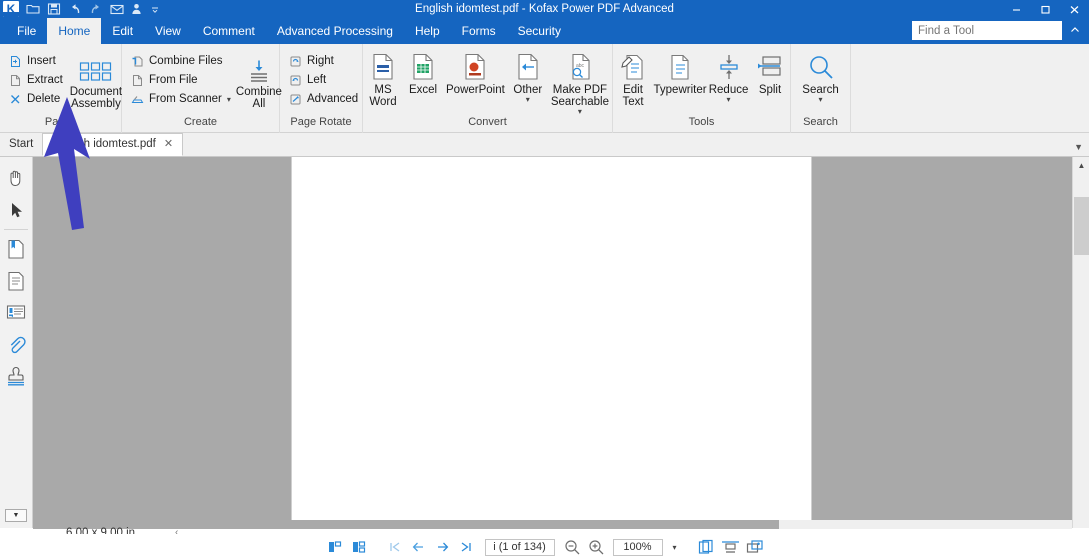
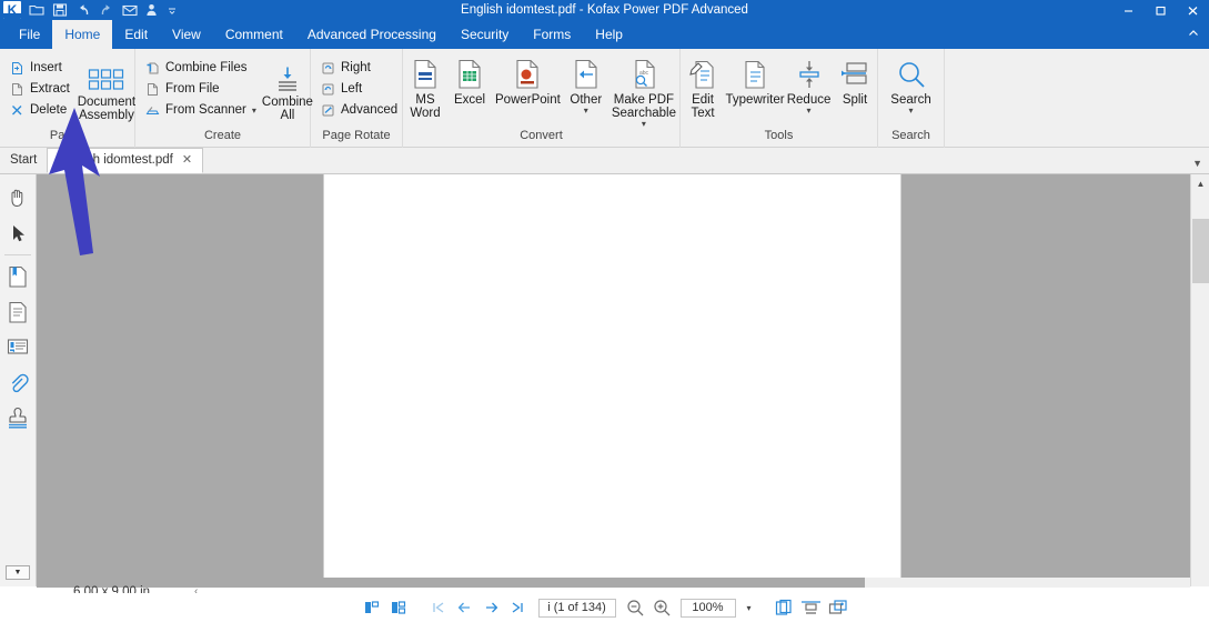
  K
  English idomtest.pdf - Kofax Power PDF Advanced
  File
  Home
  Edit
  View
  Comment
  Advanced Processing
- Help
+ Security
  Forms
- Security
+ Help
- Find a Tool
  Insert
  Extract
  Delete
  Document
  Assembly
  Combine Files
  From File
  From Scanner
  ▾
  Combine
  All
  Create
  Right
  Left
  Advanced
  Page Rotate
  MS
  Word
  Excel
  PowerPoint
  Other
  ▾
  Make PDF
  Searchable
  ▾
  Convert
  Edit
  Text
  Typewriter
  Reduce
  ▾
  Split
  Tools
  Search
  ▾
  Search
  Start
  ✕
  ▼
  ▲
  6.00 x 9.00 in
  ‹
  i (1 of 134)
  100%
  ▾
